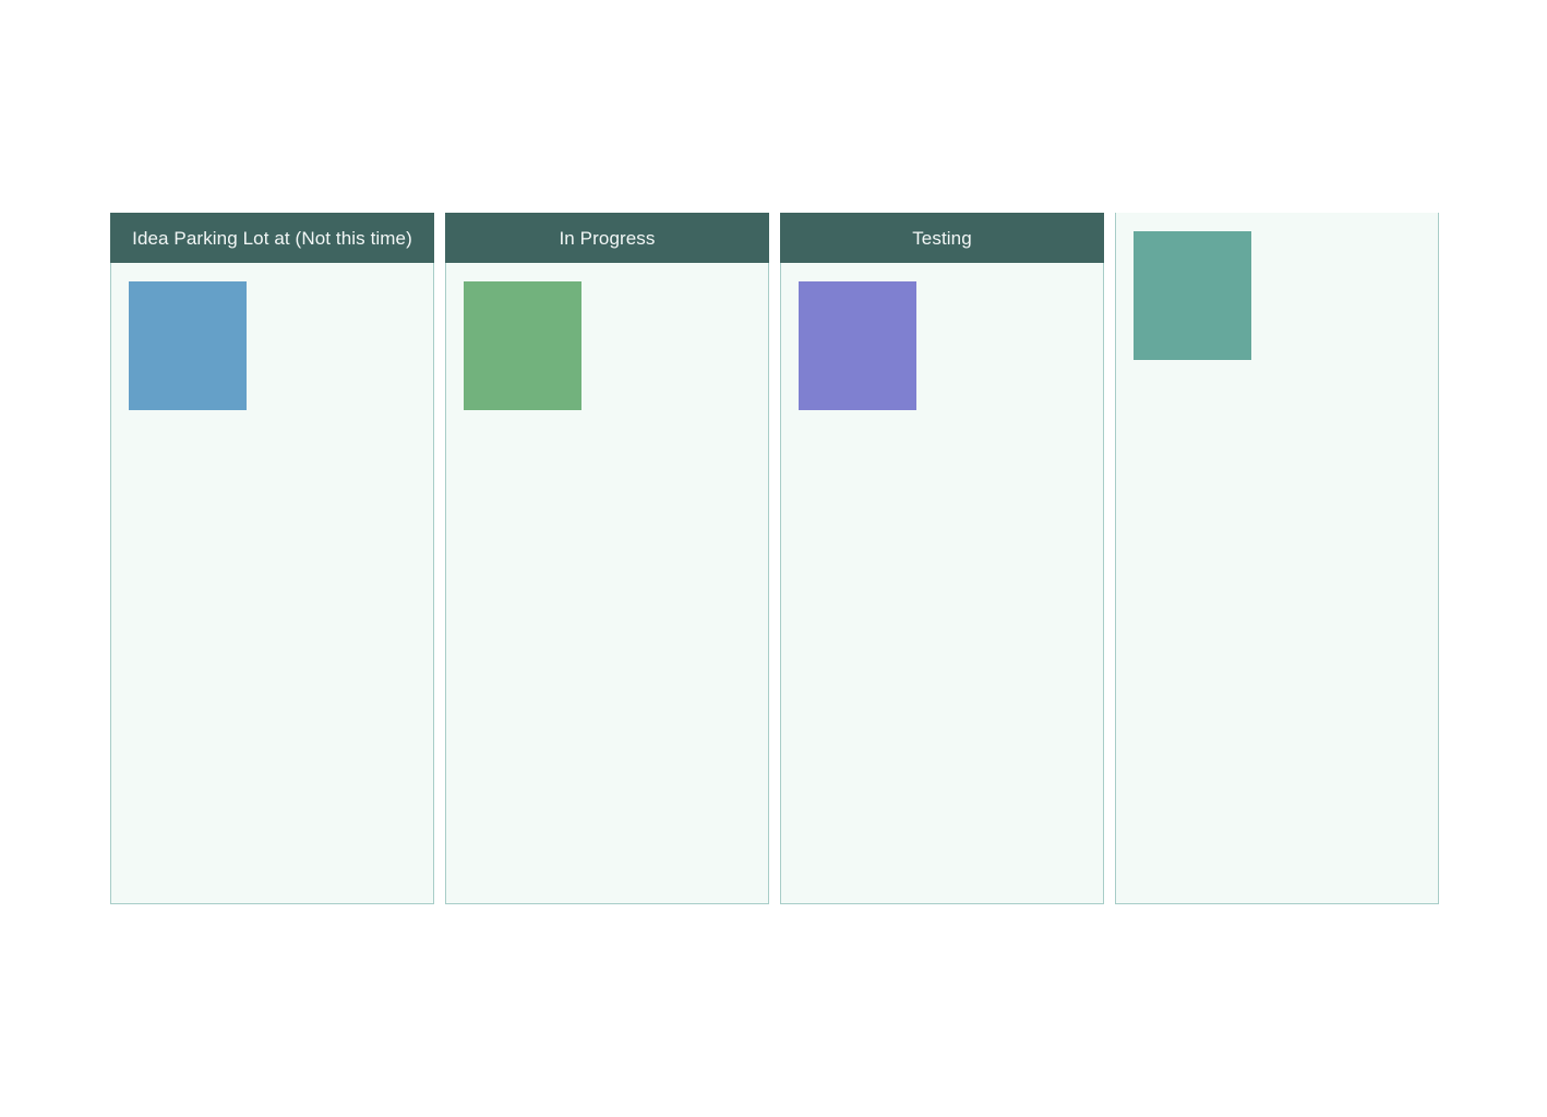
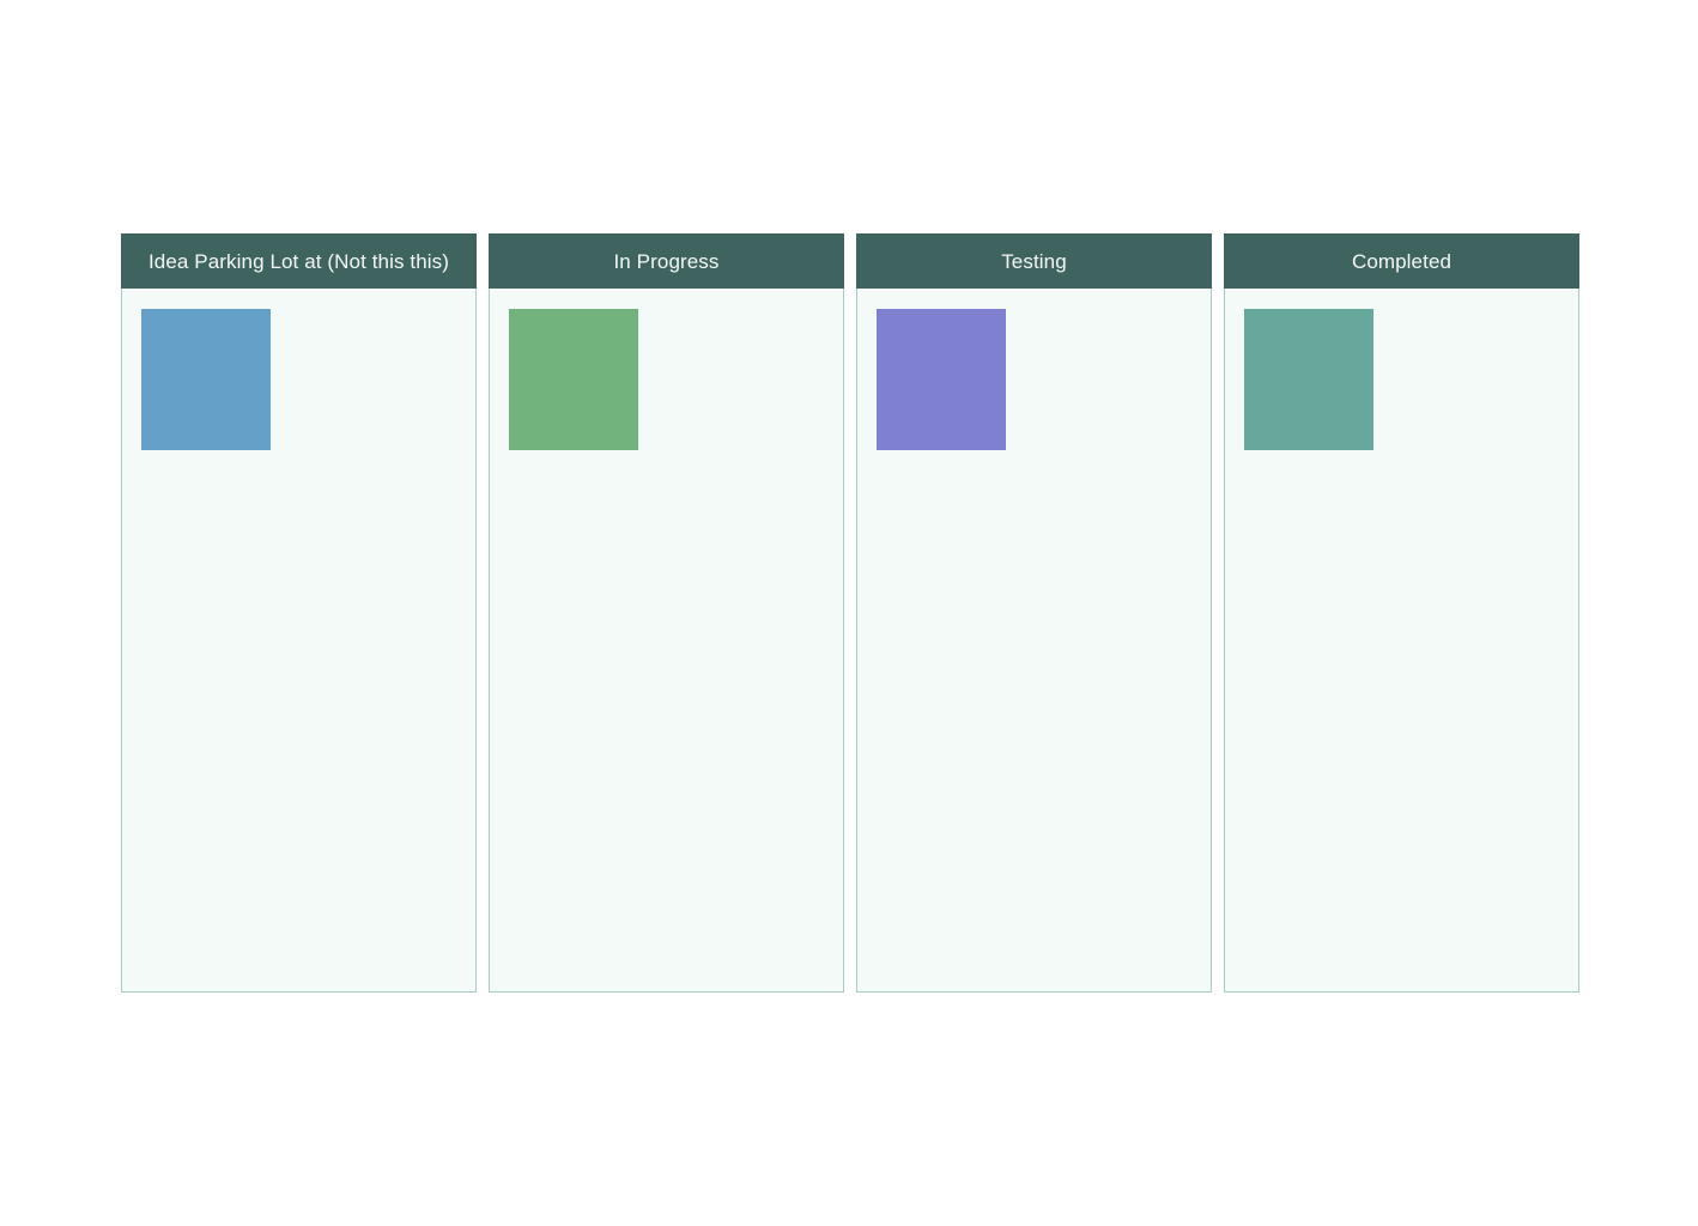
- Idea Parking Lot at (Not this time)
+ Idea Parking Lot at (Not this this)
  In Progress
  Testing
+ Completed
